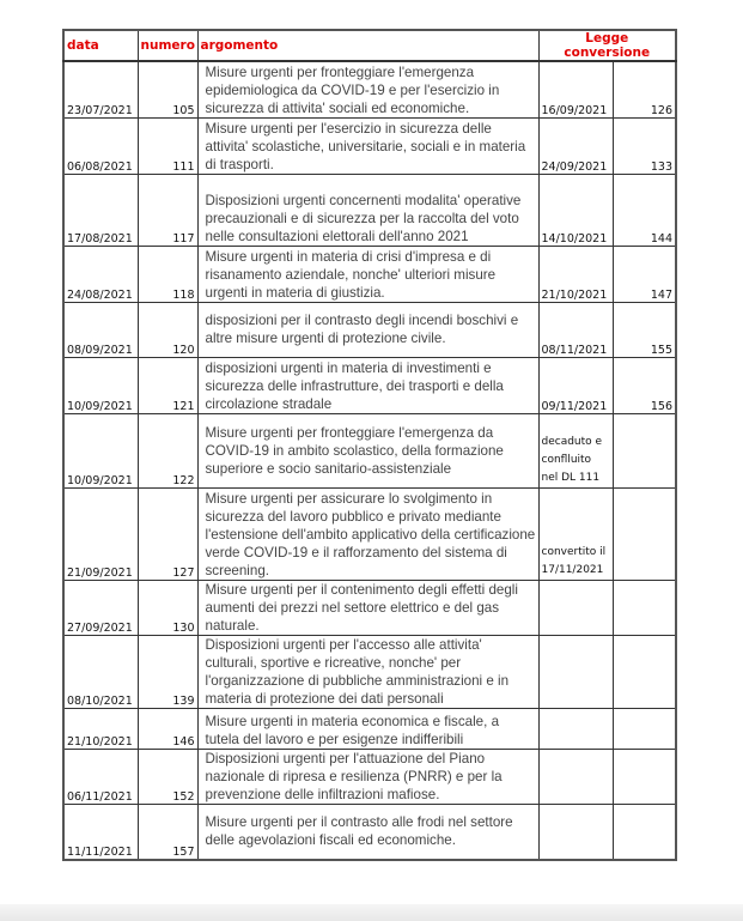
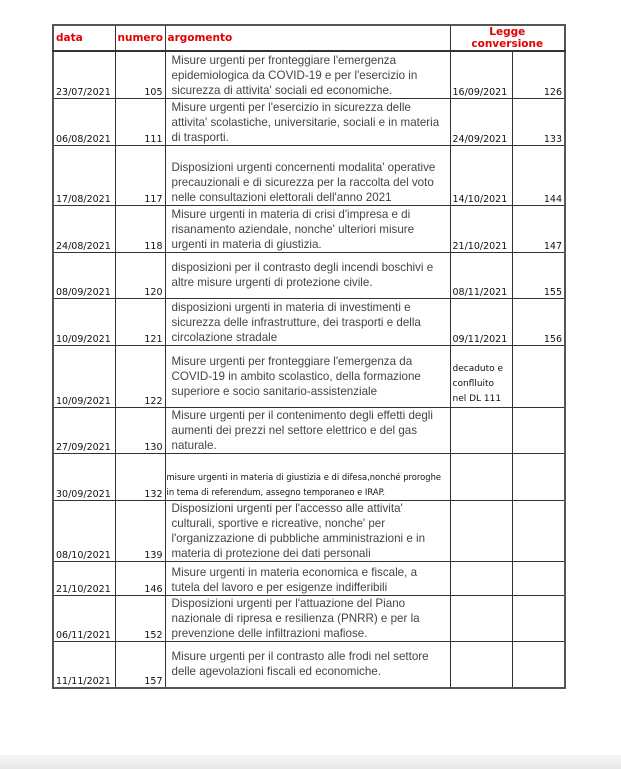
  data	numero	argomento	Legge conversione
  23/07/2021	105	Misure urgenti per fronteggiare l'emergenza epidemiologica da COVID-19 e per l'esercizio in sicurezza di attivita' sociali ed economiche.	16/09/2021	126
  06/08/2021	111	Misure urgenti per l'esercizio in sicurezza delle attivita' scolastiche, universitarie, sociali e in materia di trasporti.	24/09/2021	133
  17/08/2021	117	Disposizioni urgenti concernenti modalita' operative precauzionali e di sicurezza per la raccolta del voto nelle consultazioni elettorali dell'anno 2021	14/10/2021	144
  24/08/2021	118	Misure urgenti in materia di crisi d'impresa e di risanamento aziendale, nonche' ulteriori misure urgenti in materia di giustizia.	21/10/2021	147
  08/09/2021	120	disposizioni per il contrasto degli incendi boschivi e altre misure urgenti di protezione civile.	08/11/2021	155
  10/09/2021	121	disposizioni urgenti in materia di investimenti e sicurezza delle infrastrutture, dei trasporti e della circolazione stradale	09/11/2021	156
  10/09/2021	122	Misure urgenti per fronteggiare l'emergenza da COVID-19 in ambito scolastico, della formazione superiore e socio sanitario-assistenziale	decaduto e conflluito nel DL 111
- 21/09/2021	127	Misure urgenti per assicurare lo svolgimento in sicurezza del lavoro pubblico e privato mediante l'estensione dell'ambito applicativo della certificazione verde COVID-19 e il rafforzamento del sistema di screening.	convertito il 17/11/2021
  27/09/2021	130	Misure urgenti per il contenimento degli effetti degli aumenti dei prezzi nel settore elettrico e del gas naturale.
+ 30/09/2021	132	misure urgenti in materia di giustizia e di difesa,nonché proroghe in tema di referendum, assegno temporaneo e IRAP.
  08/10/2021	139	Disposizioni urgenti per l'accesso alle attivita' culturali, sportive e ricreative, nonche' per l'organizzazione di pubbliche amministrazioni e in materia di protezione dei dati personali
  21/10/2021	146	Misure urgenti in materia economica e fiscale, a tutela del lavoro e per esigenze indifferibili
  06/11/2021	152	Disposizioni urgenti per l'attuazione del Piano nazionale di ripresa e resilienza (PNRR) e per la prevenzione delle infiltrazioni mafiose.
  11/11/2021	157	Misure urgenti per il contrasto alle frodi nel settore delle agevolazioni fiscali ed economiche.
